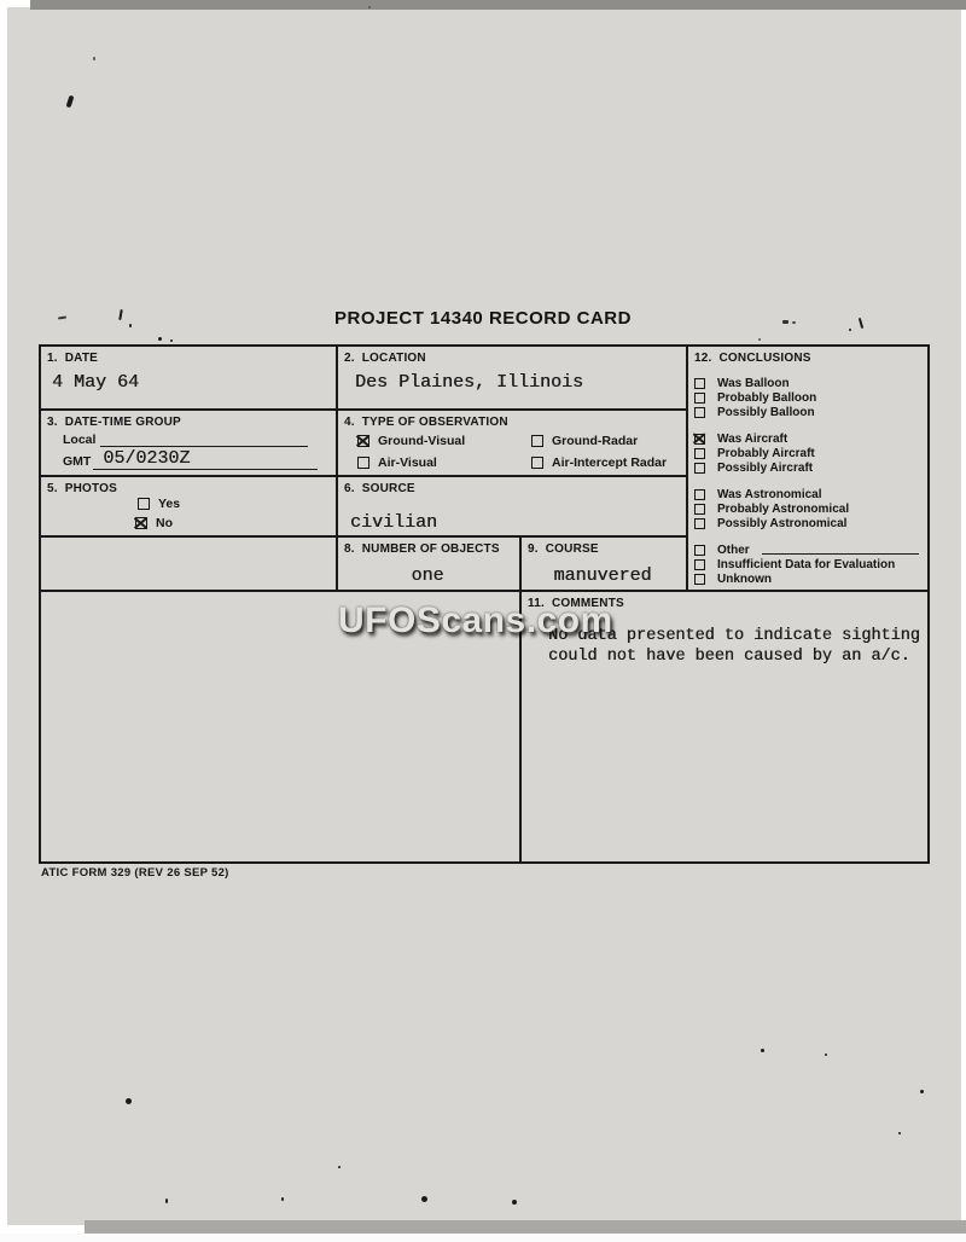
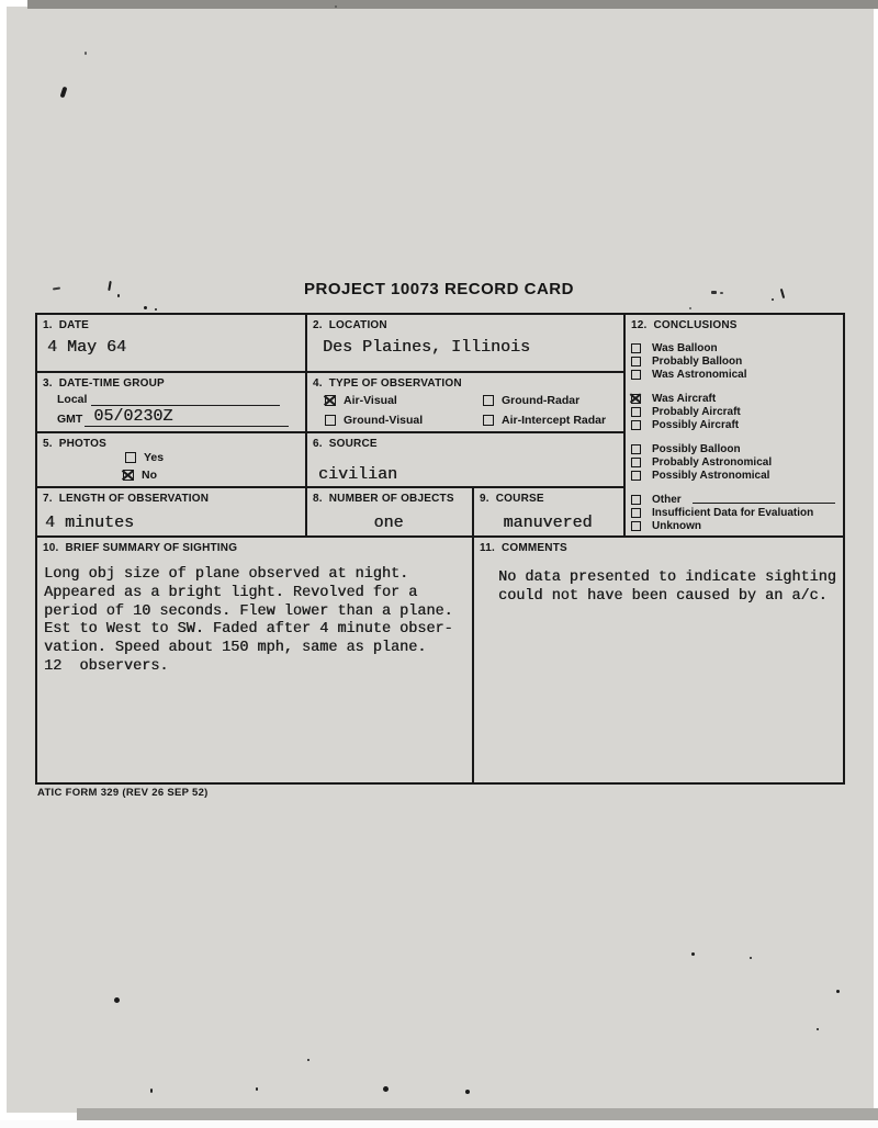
- PROJECT 14340 RECORD CARD
+ PROJECT 10073 RECORD CARD
  1.
  DATE
  4 May 64
  2.
  LOCATION
  Des Plaines, Illinois
  12.
  CONCLUSIONS
  Was Balloon
  Probably Balloon
- Possibly Balloon
+ Was Astronomical
  Was Aircraft
  Probably Aircraft
  Possibly Aircraft
- Was Astronomical
+ Possibly Balloon
  Probably Astronomical
  Possibly Astronomical
  Other
  Insufficient Data for Evaluation
  Unknown
  3.
  DATE-TIME GROUP
  Local
  GMT
  05/0230Z
  4.
  TYPE OF OBSERVATION
- Ground-Visual
+ Air-Visual
  Ground-Radar
- Air-Visual
+ Ground-Visual
  Air-Intercept Radar
  5.
  PHOTOS
  Yes
  No
  6.
  SOURCE
  civilian
+ 7.
+ LENGTH OF OBSERVATION
+ 4 minutes
  8.
  NUMBER OF OBJECTS
  one
  9.
  COURSE
  manuvered
+ 10.
+ BRIEF SUMMARY OF SIGHTING
+ Long obj size of plane observed at night.
+ Appeared as a bright light. Revolved for a
+ period of 10 seconds. Flew lower than a plane.
+ Est to West to SW. Faded after 4 minute obser-
+ vation. Speed about 150 mph, same as plane.
+ 12 observers.
  11.
  COMMENTS
  No data presented to indicate sighting
  could not have been caused by an a/c.
  ATIC FORM 329 (REV 26 SEP 52)
- UFOScans.com
